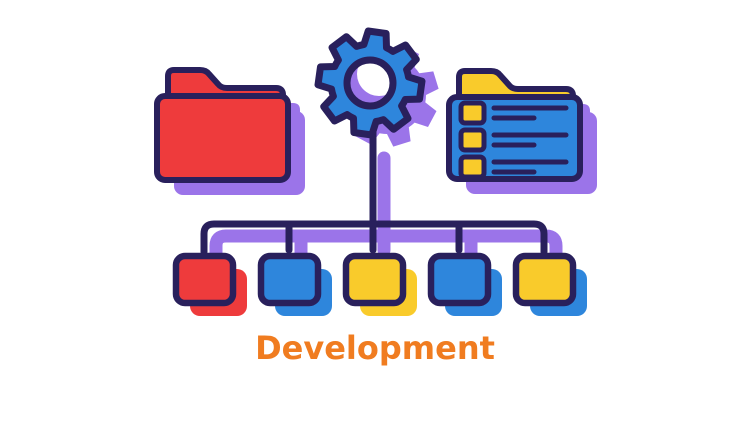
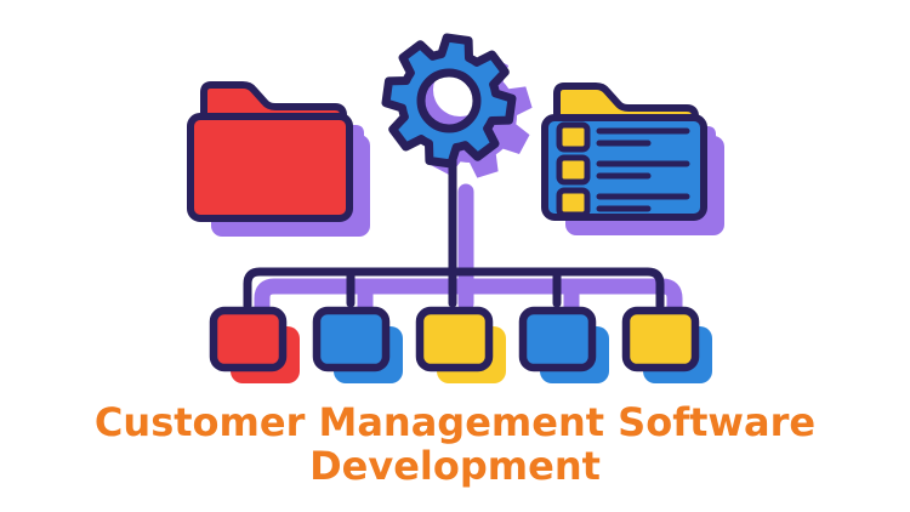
+ Customer Management Software
  Development
